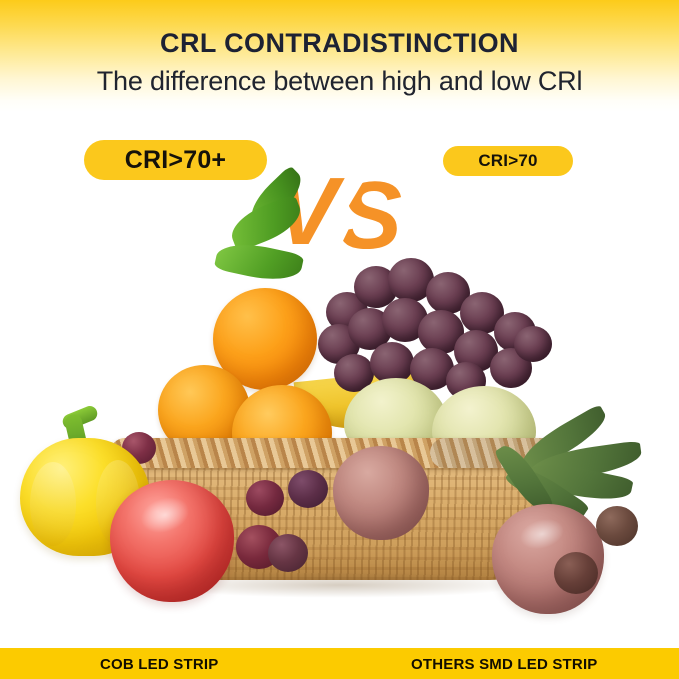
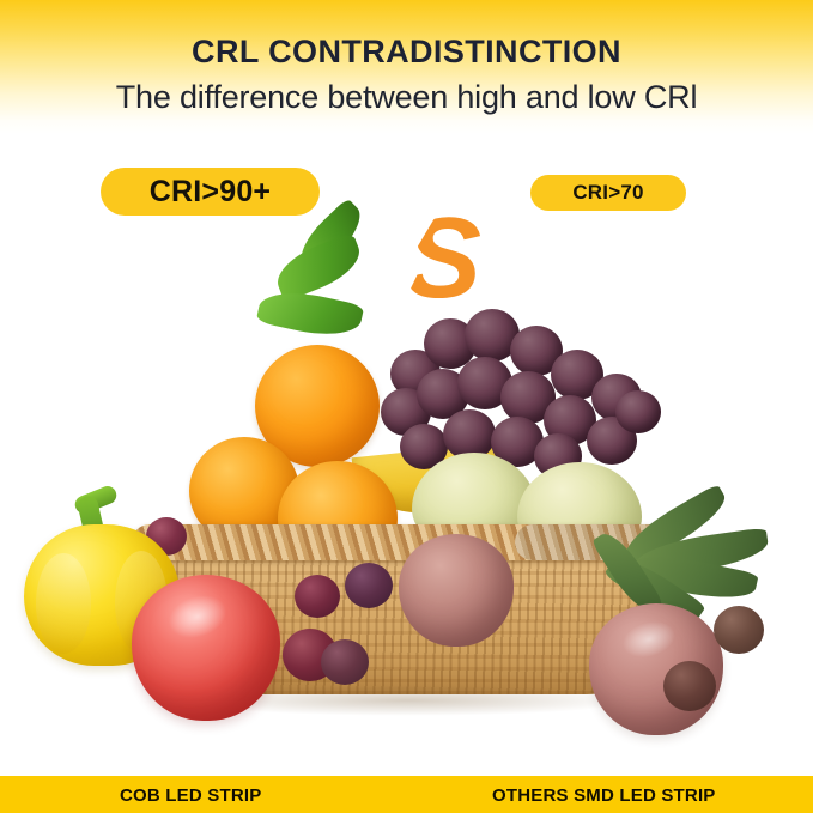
  CRL CONTRADISTINCTION
  The difference between high and low CRl
- CRI>70+
+ CRI>90+
  CRI>70
- V
  S
  COB LED STRIP
  OTHERS SMD LED STRIP
